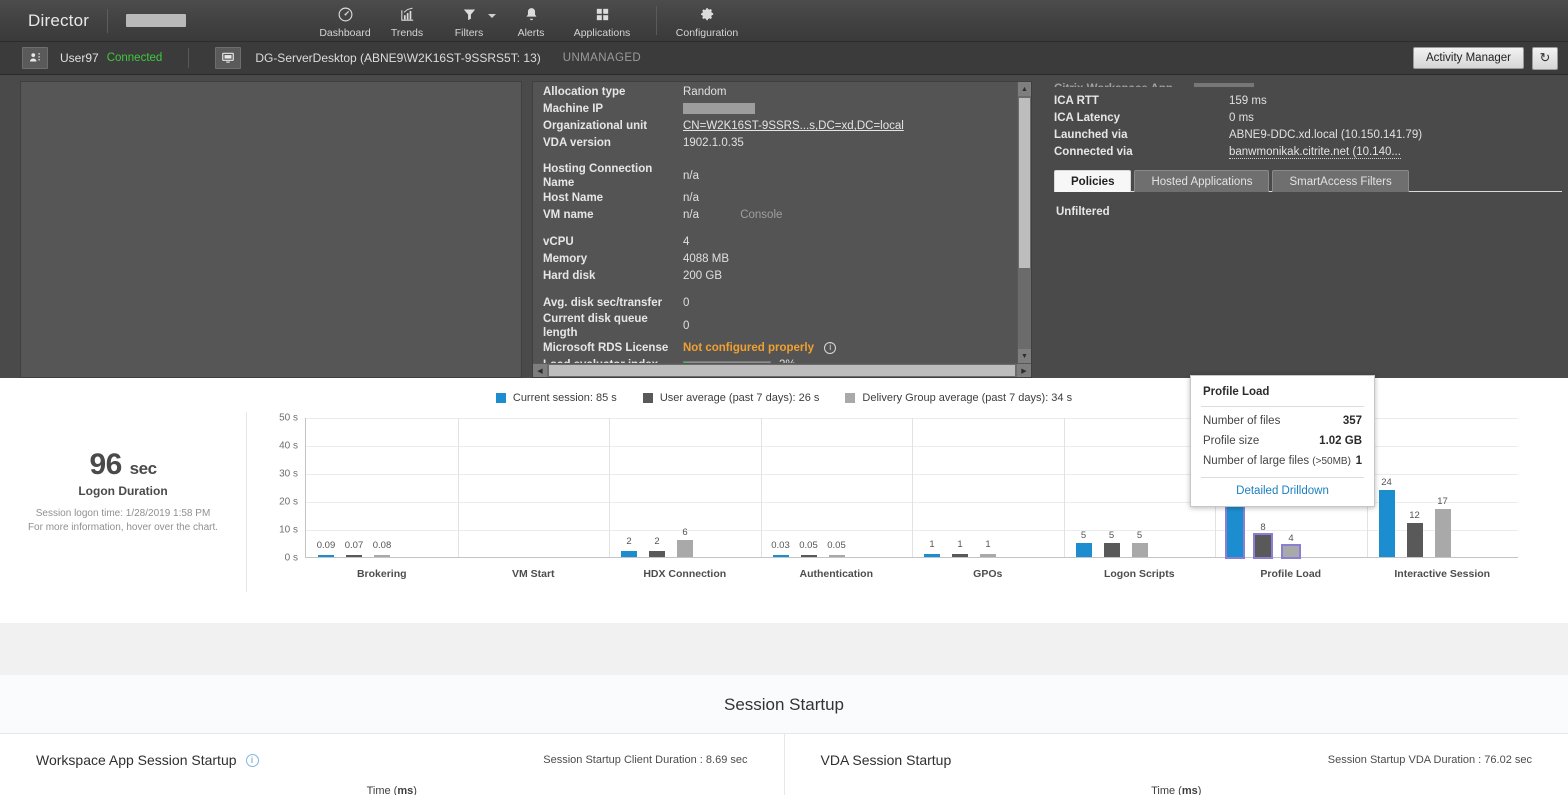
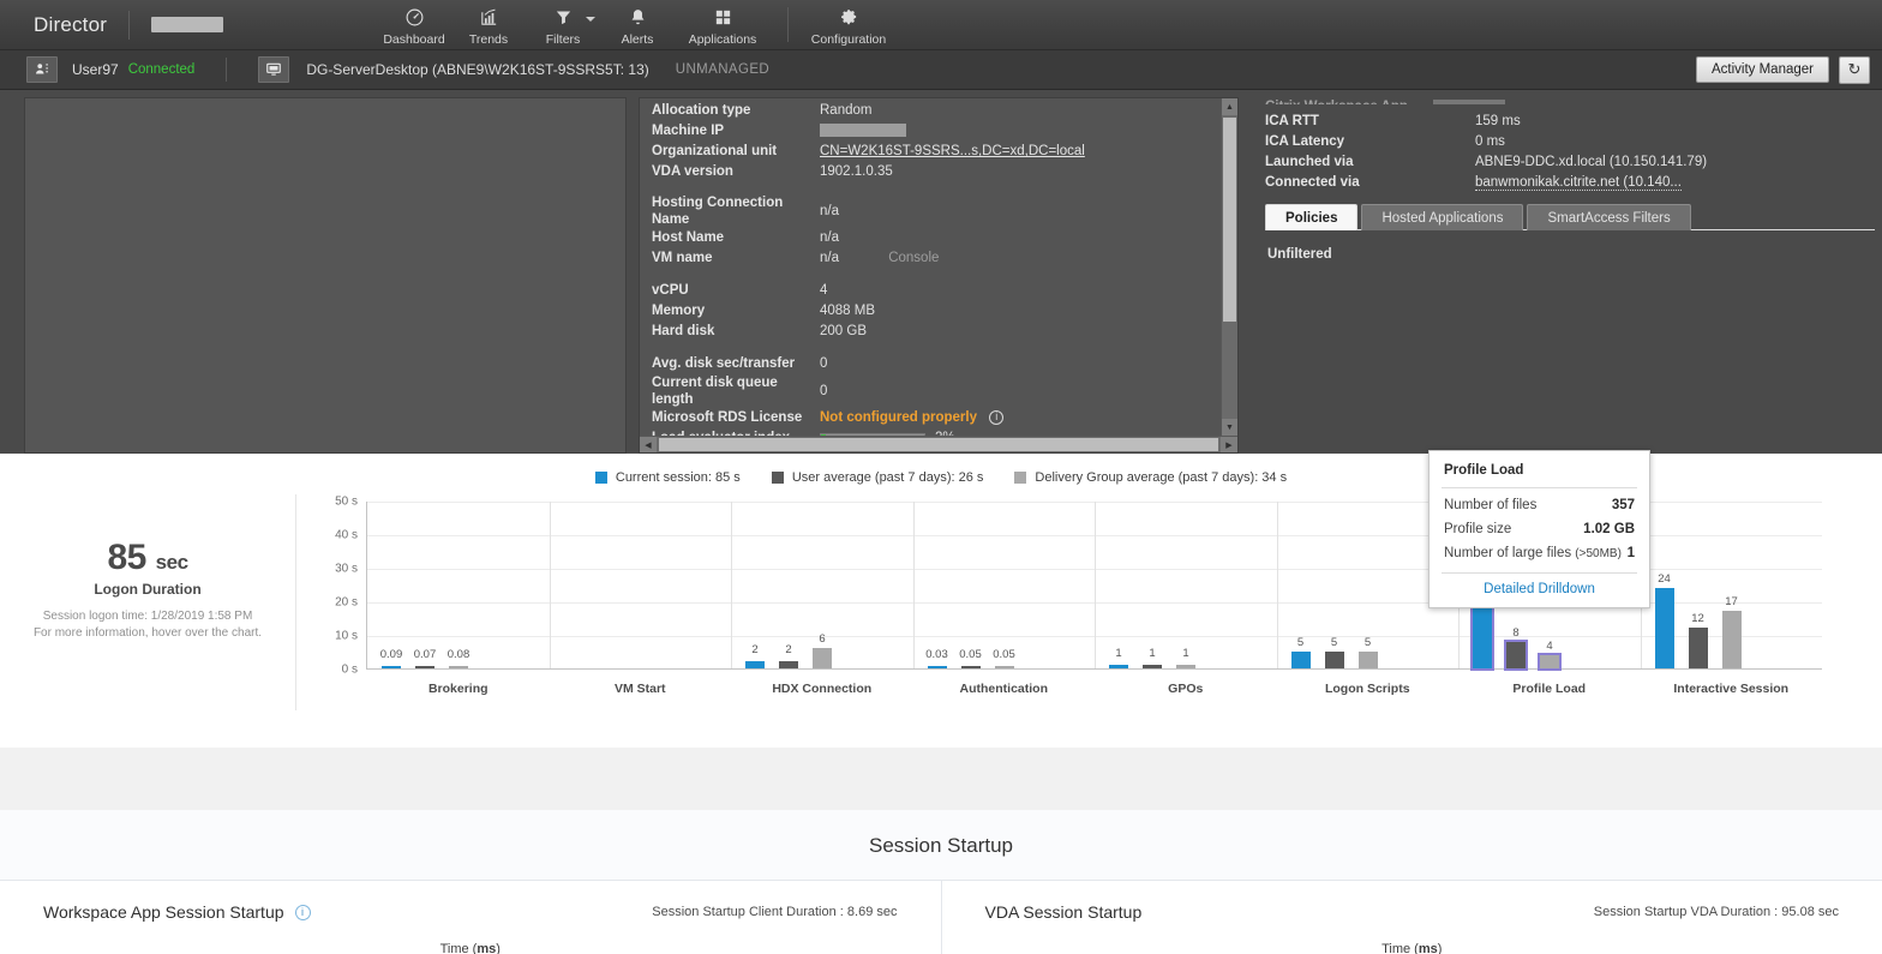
  Director
  Dashboard
  Trends
  Filters
  Alerts
  Applications
  Configuration
  User97
  Connected
  DG-ServerDesktop (ABNE9\W2K16ST-9SSRS5T: 13)
  UNMANAGED
  Activity Manager
  ↻
  Allocation type
  Random
  Machine IP
  Organizational unit
  CN=W2K16ST-9SSRS...s,DC=xd,DC=local
  VDA version
  1902.1.0.35
  Hosting Connection Name
  n/a
  Host Name
  n/a
  VM name
  n/a Console
  vCPU
  4
  Memory
  4088 MB
  Hard disk
  200 GB
  Avg. disk sec/transfer
  0
  Current disk queue length
  0
  Microsoft RDS License
  Not configured properly i
  ICA RTT
  159 ms
  ICA Latency
  0 ms
  Launched via
  ABNE9-DDC.xd.local (10.150.141.79)
  Connected via
  banwmonikak.citrite.net (10.140...
  Policies
  Hosted Applications
  SmartAccess Filters
  Unfiltered
  Profile Load
  Number of files
  357
  Profile size
  1.02 GB
  Number of large files (>50MB)
  1
  Detailed Drilldown
  Current session: 85 s
  User average (past 7 days): 26 s
  Delivery Group average (past 7 days): 34 s
- 96 sec
+ 85 sec
  Logon Duration
  Session logon time: 1/28/2019 1:58 PM
  For more information, hover over the chart.
  0 s
  10 s
  20 s
  30 s
  40 s
  50 s
  0.09
  0.07
  0.08
  Brokering
  VM Start
  2
  2
  6
  HDX Connection
  0.03
  0.05
  0.05
  Authentication
  1
  1
  1
  GPOs
  5
  5
  5
  Logon Scripts
  8
  4
  Profile Load
  24
  12
  17
  Interactive Session
  Session Startup
  Workspace App Session Startup
  i
  Session Startup Client Duration : 8.69 sec
  Time (ms)
  VDA Session Startup
- Session Startup VDA Duration : 76.02 sec
+ Session Startup VDA Duration : 95.08 sec
  Time (ms)
